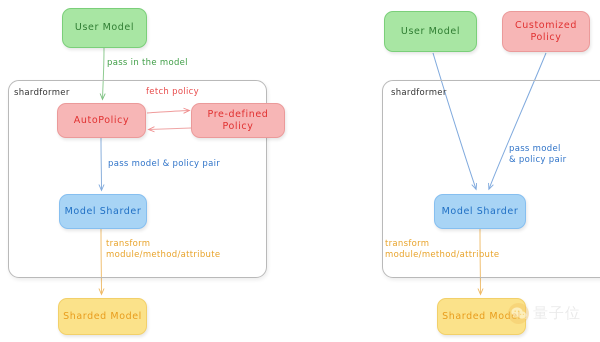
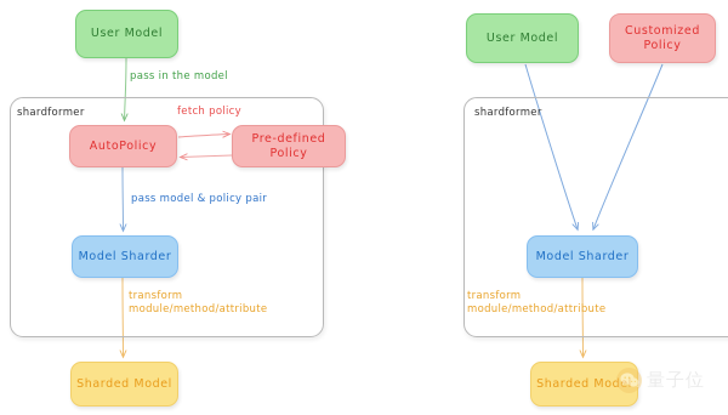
  shardformer
  User Model
  pass in the model
  AutoPolicy
  fetch policy
  Pre-defined
  Policy
  pass model & policy pair
  Model Sharder
  transform
  module/method/attribute
  Sharded Model
  shardformer
  User Model
  Customized
  Policy
- pass model
- & policy pair
  Model Sharder
  transform
  module/method/attribute
  Sharded Model
